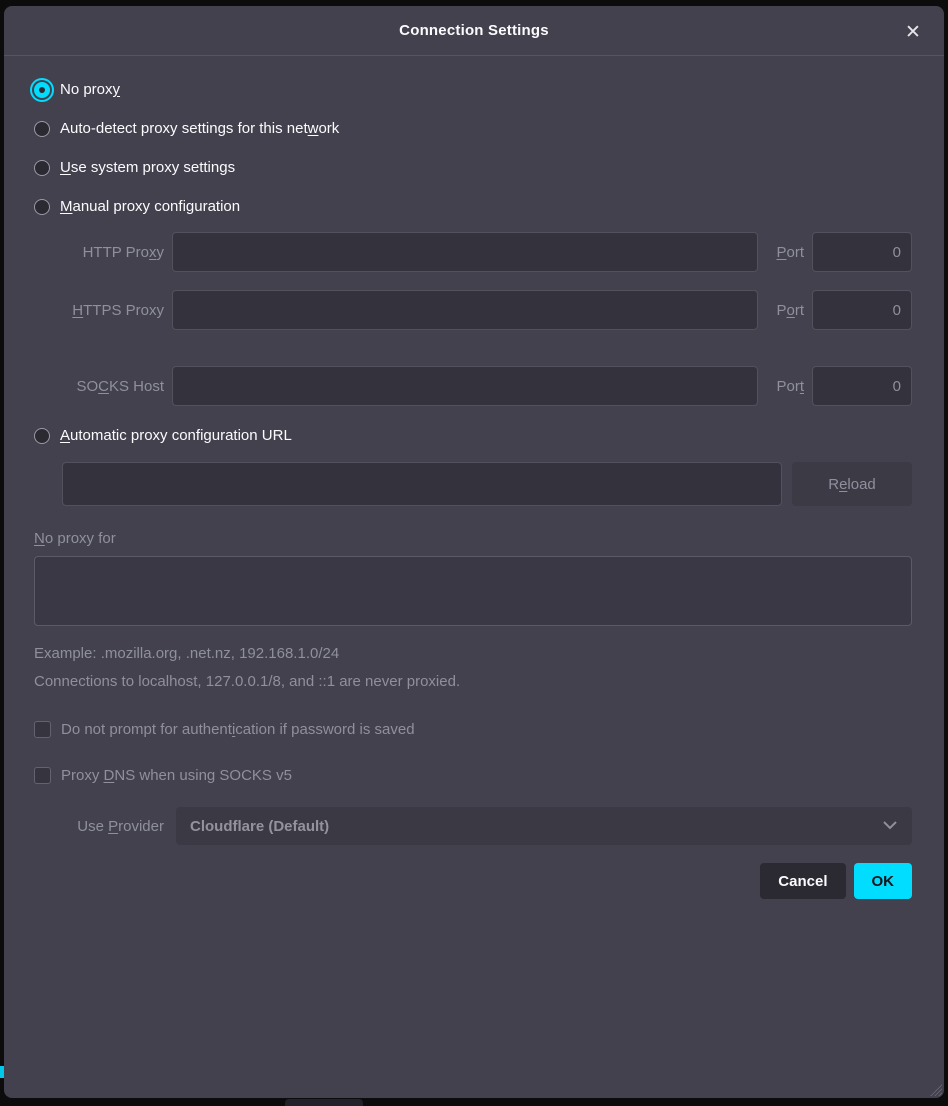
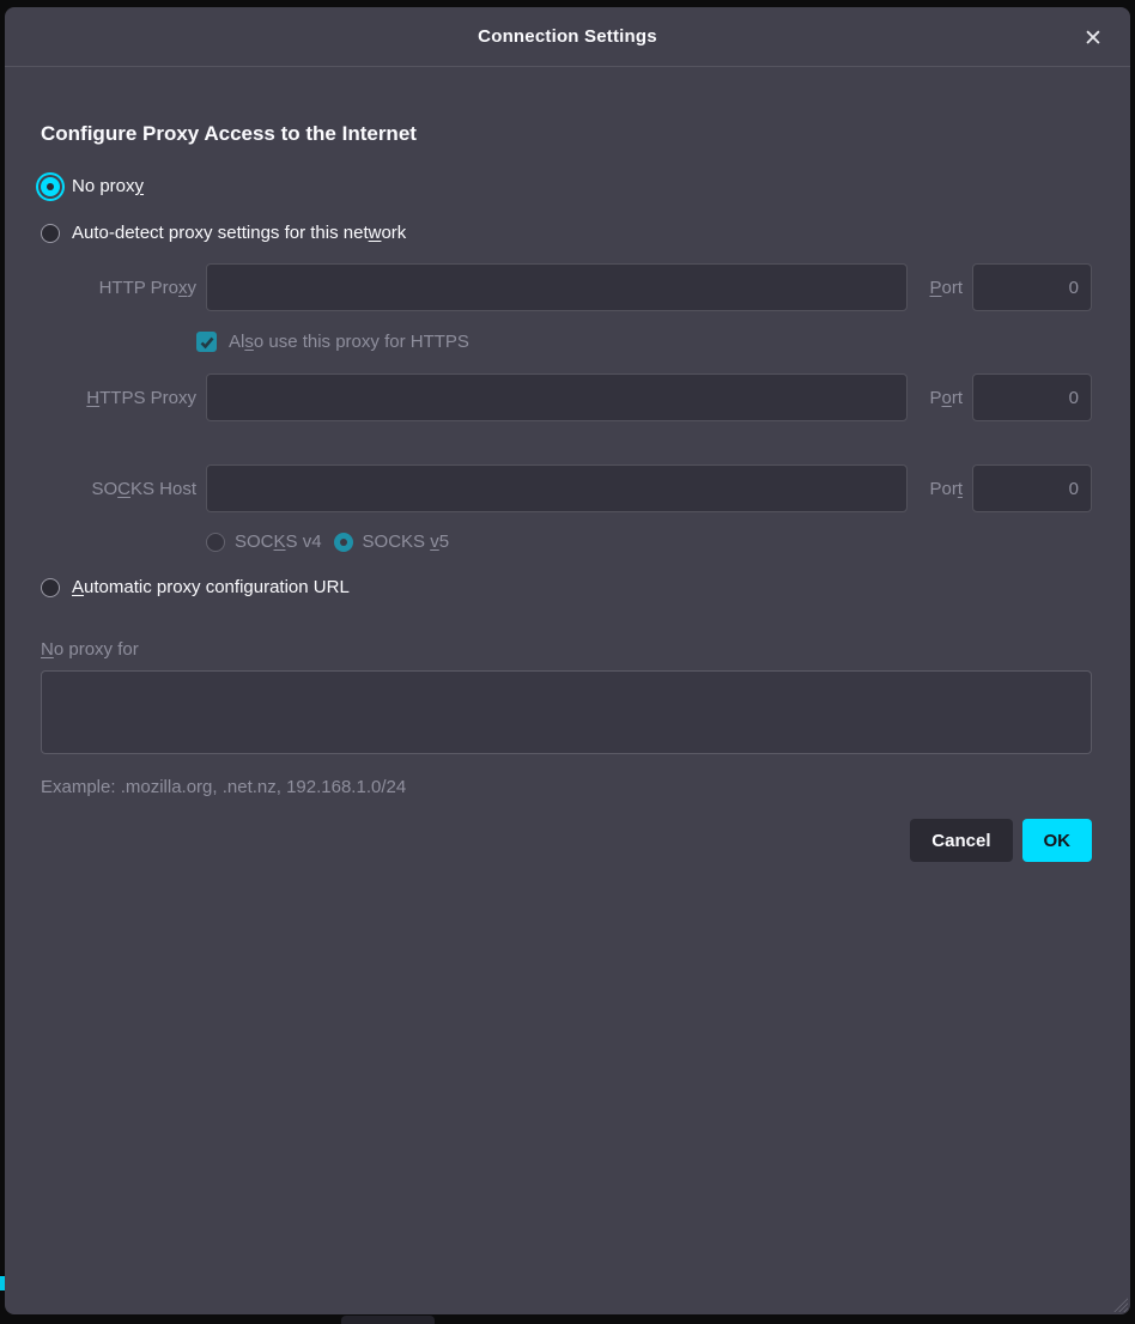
  Connection Settings
  ✕
+ Configure Proxy Access to the Internet
  No proxy
  Auto-detect proxy settings for this network
- Use system proxy settings
- Manual proxy configuration
  HTTP Proxy
  Port
  0
+ Also use this proxy for HTTPS
  HTTPS Proxy
  Port
  0
  SOCKS Host
  Port
  0
+ SOCKS v4
+ SOCKS v5
  Automatic proxy configuration URL
- Reload
  No proxy for
  Example: .mozilla.org, .net.nz, 192.168.1.0/24
- Connections to localhost, 127.0.0.1/8, and ::1 are never proxied.
- Do not prompt for authentication if password is saved
- Proxy DNS when using SOCKS v5
- Use Provider
- Cloudflare (Default)
  Cancel
  OK
